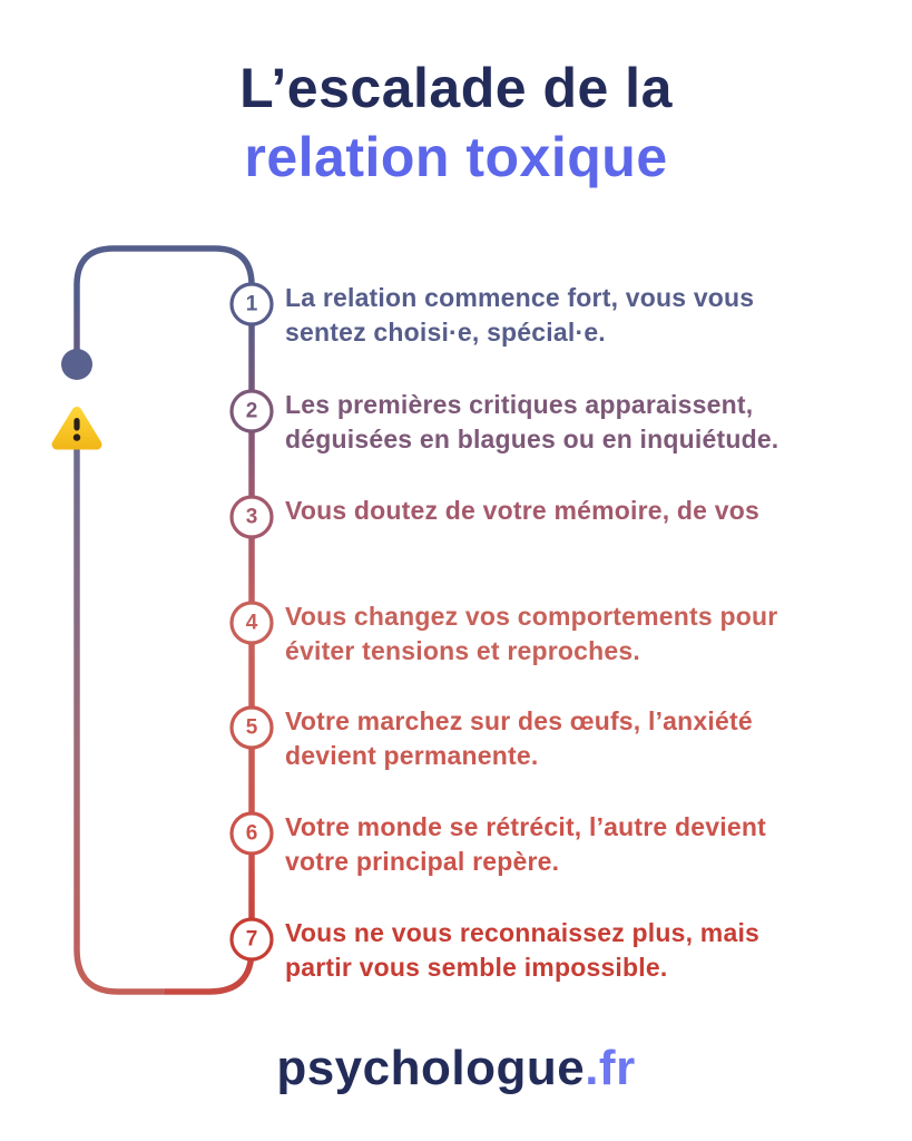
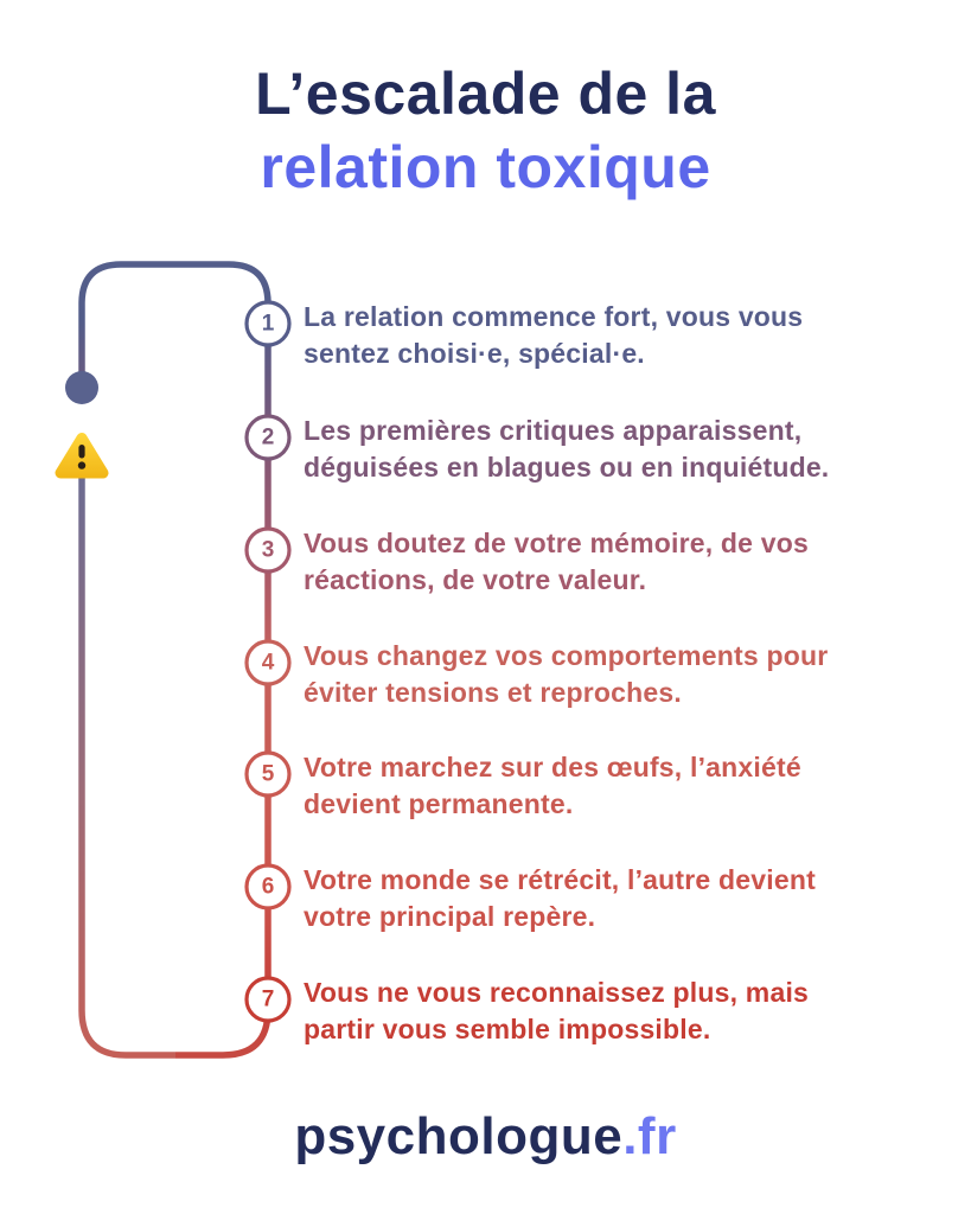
  L’escalade de la
  relation toxique
  1
  2
  3
  4
  5
  6
  7
  La relation commence fort, vous vous
  sentez choisi·e, spécial·e.
  Les premières critiques apparaissent,
  déguisées en blagues ou en inquiétude.
  Vous doutez de votre mémoire, de vos
+ réactions, de votre valeur.
  Vous changez vos comportements pour
  éviter tensions et reproches.
  Votre marchez sur des œufs, l’anxiété
  devient permanente.
  Votre monde se rétrécit, l’autre devient
  votre principal repère.
  Vous ne vous reconnaissez plus, mais
  partir vous semble impossible.
  psychologue.fr
